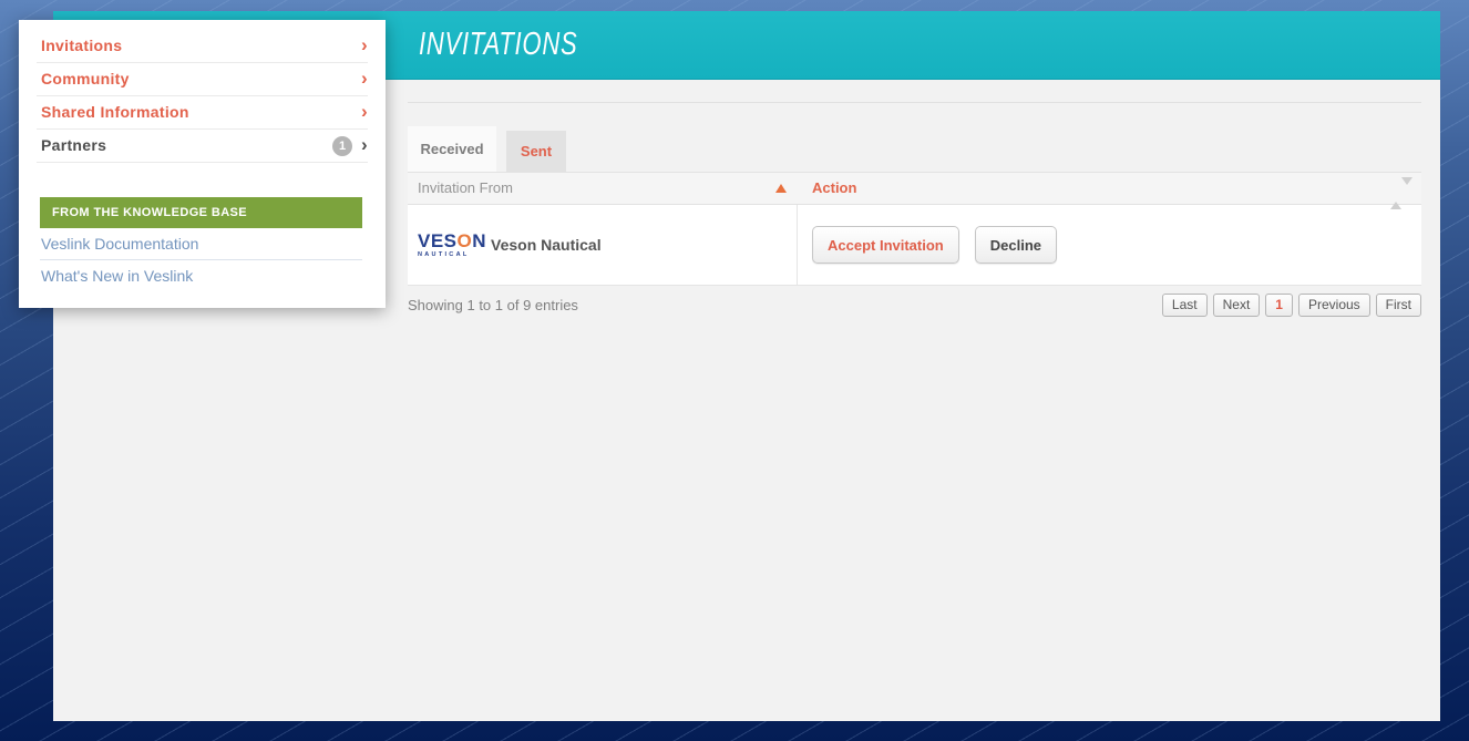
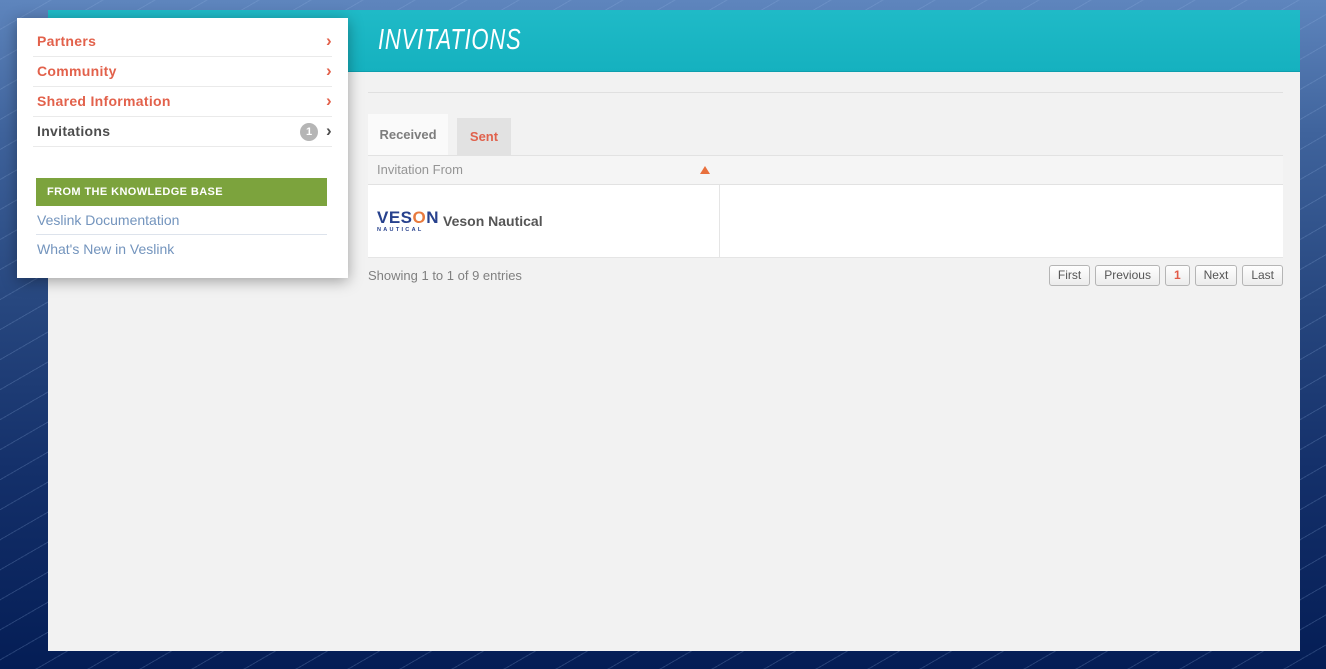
  INVITATIONS
  Received Sent
  Invitation From
- Action
  VESON
  Veson Nautical
- Accept Invitation
- Decline
  Showing 1 to 1 of 9 entries
- Last
+ First
- Next
+ Previous
  1
- Previous
+ Next
- First
+ Last
- Invitations
+ Partners
  ›
  Community
  ›
  Shared Information
  ›
- Partners
+ Invitations
  1
  ›
  FROM THE KNOWLEDGE BASE
  Veslink Documentation
  What's New in Veslink
